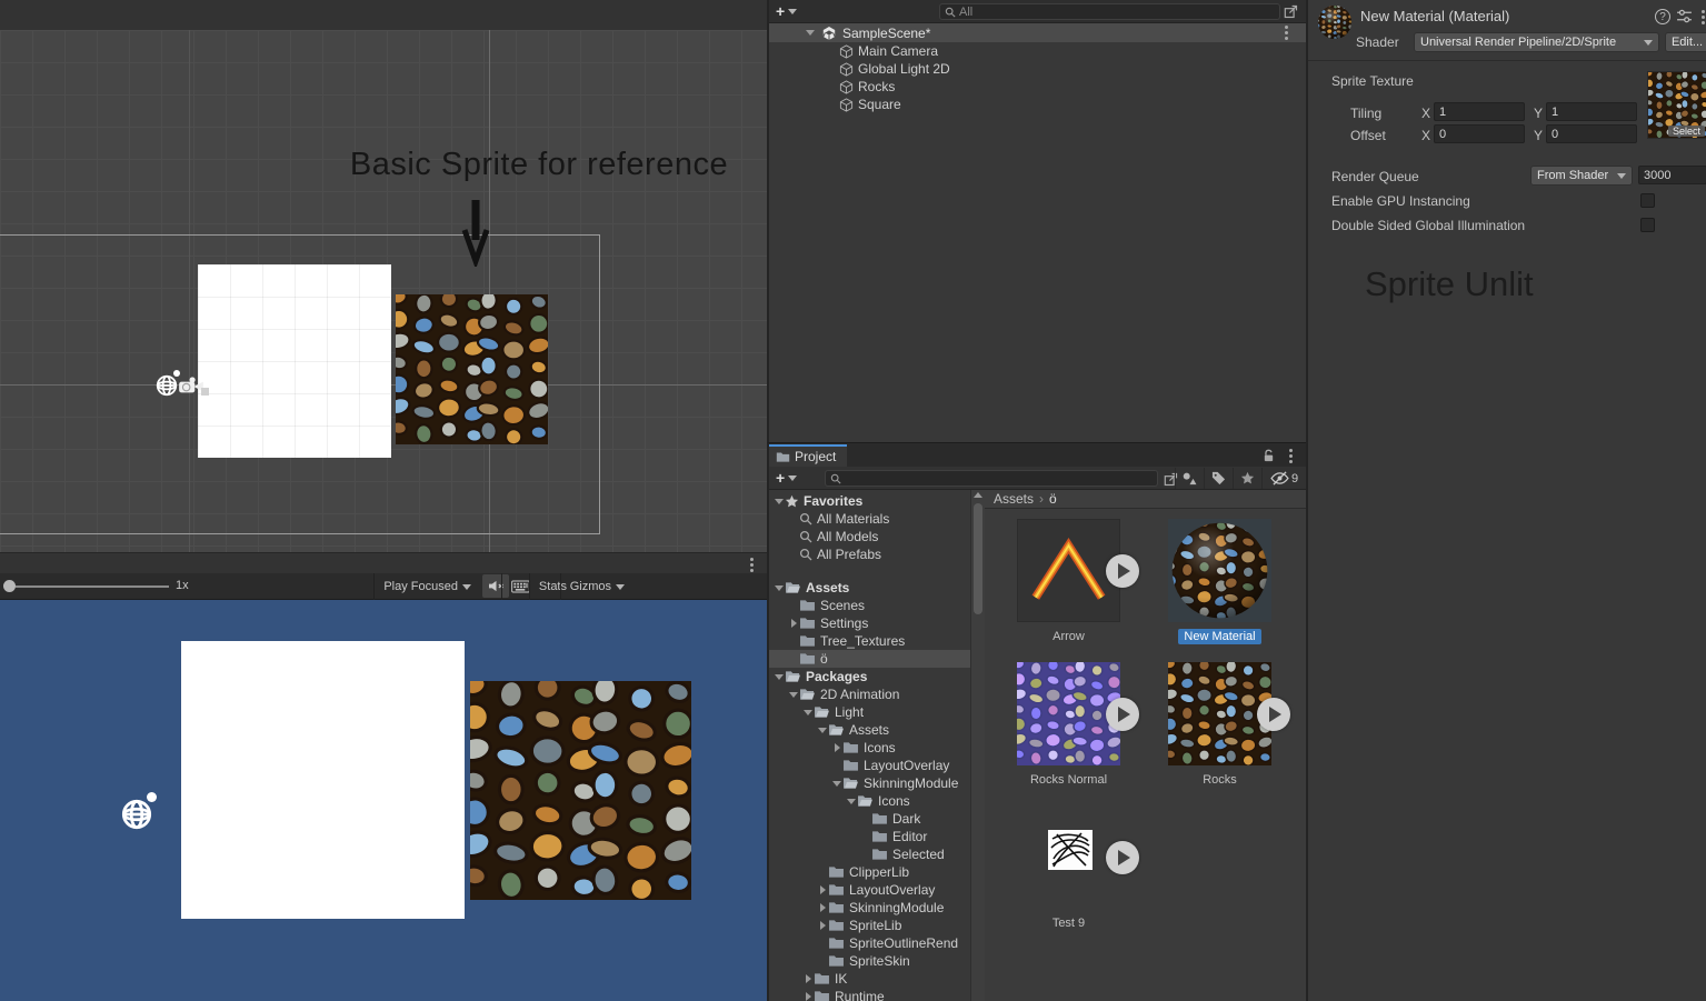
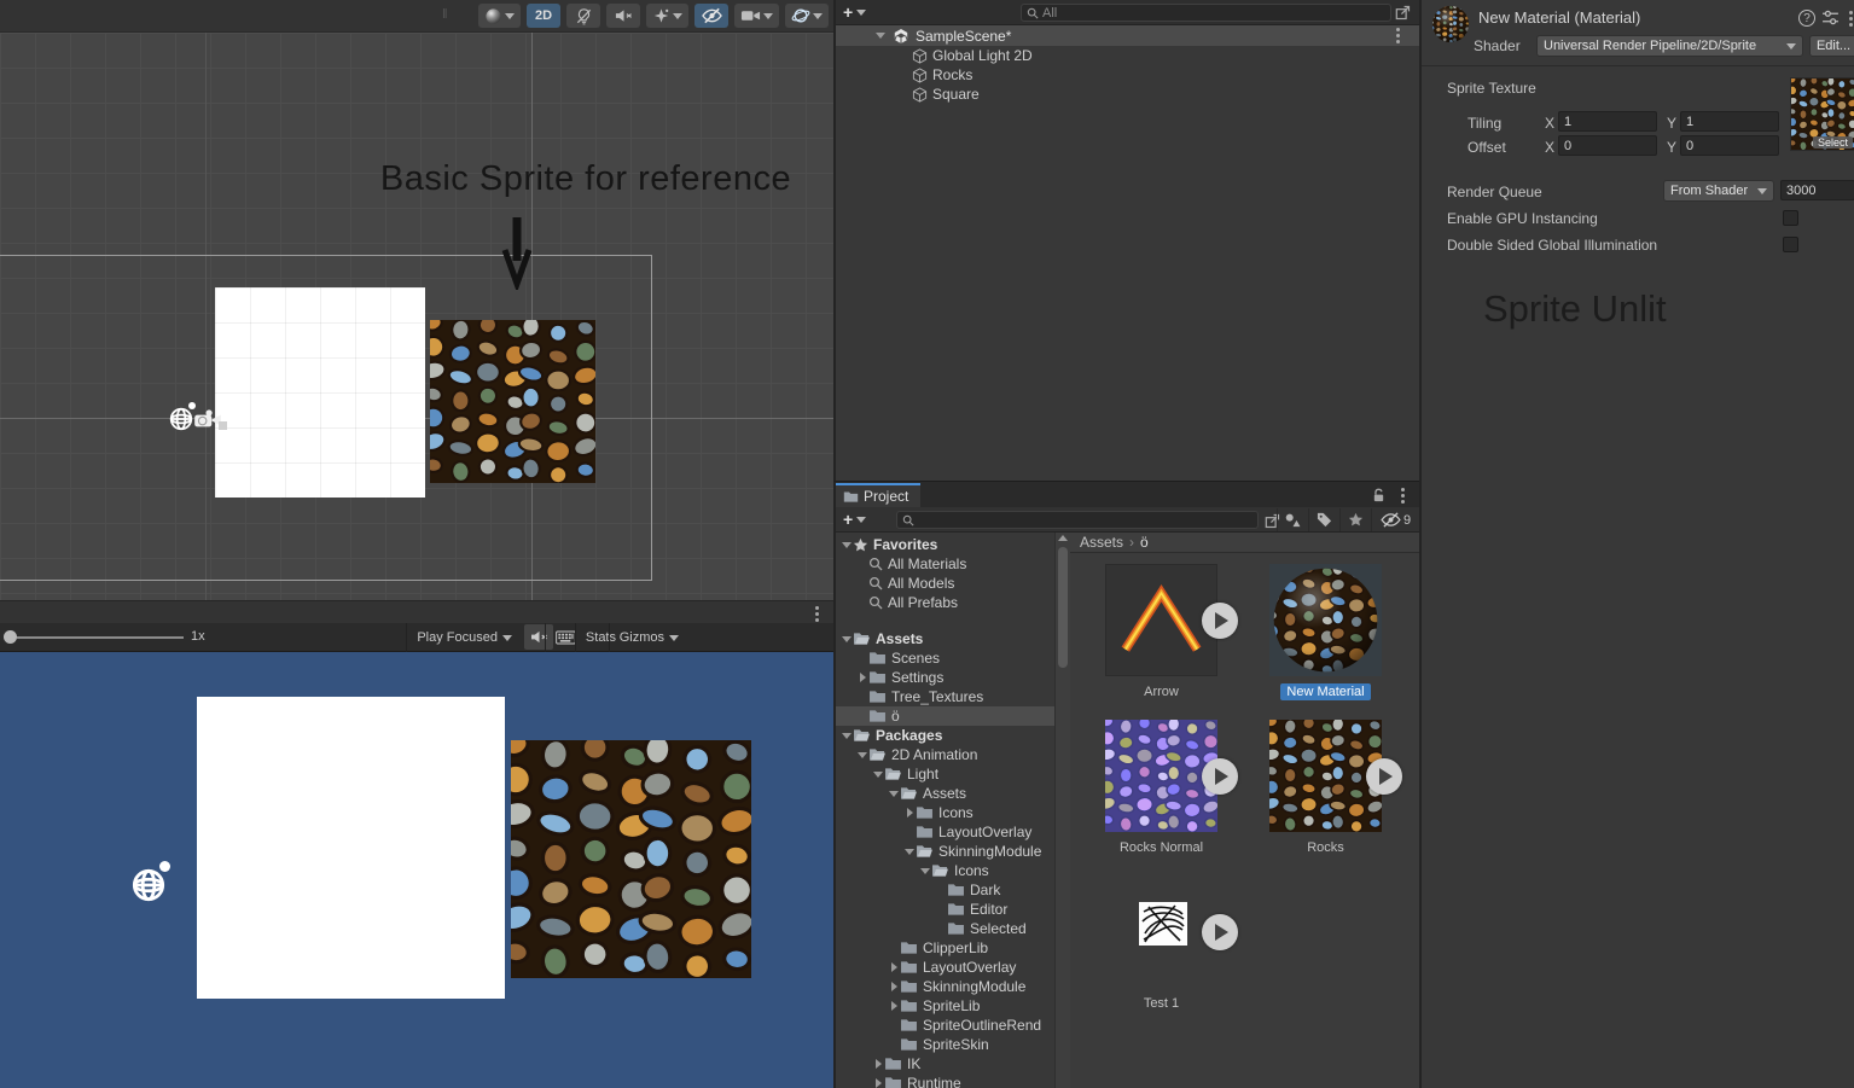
+ ‖
+ 2D
  Basic Sprite for reference
  1x
  Play Focused
  Stats
  Gizmos
  +
  All
  SampleScene*
- Main Camera
  Global Light 2D
  Rocks
  Square
  Project
  +
  9
  Favorites
  All Materials
  All Models
  All Prefabs
  Assets
  Scenes
  Settings
  Tree_Textures
  ö
  Packages
  2D Animation
  Light
  Assets
  Icons
  LayoutOverlay
  SkinningModule
  Icons
  Dark
  Editor
  Selected
  ClipperLib
  LayoutOverlay
  SkinningModule
  SpriteLib
  SpriteOutlineRend
  SpriteSkin
  IK
  Runtime
  Assets
  ›
  ö
  Arrow
  New Material
  Rocks Normal
  Rocks
- Test 9
+ Test 1
  New Material (Material)
  ?
  Shader
  Universal Render Pipeline/2D/Sprite
  Edit...
  Sprite Texture
  Select
  Tiling
  X
  1
  Y
  1
  Offset
  X
  0
  Y
  0
  Render Queue
  From Shader
  3000
  Enable GPU Instancing
  Double Sided Global Illumination
  Sprite Unlit
